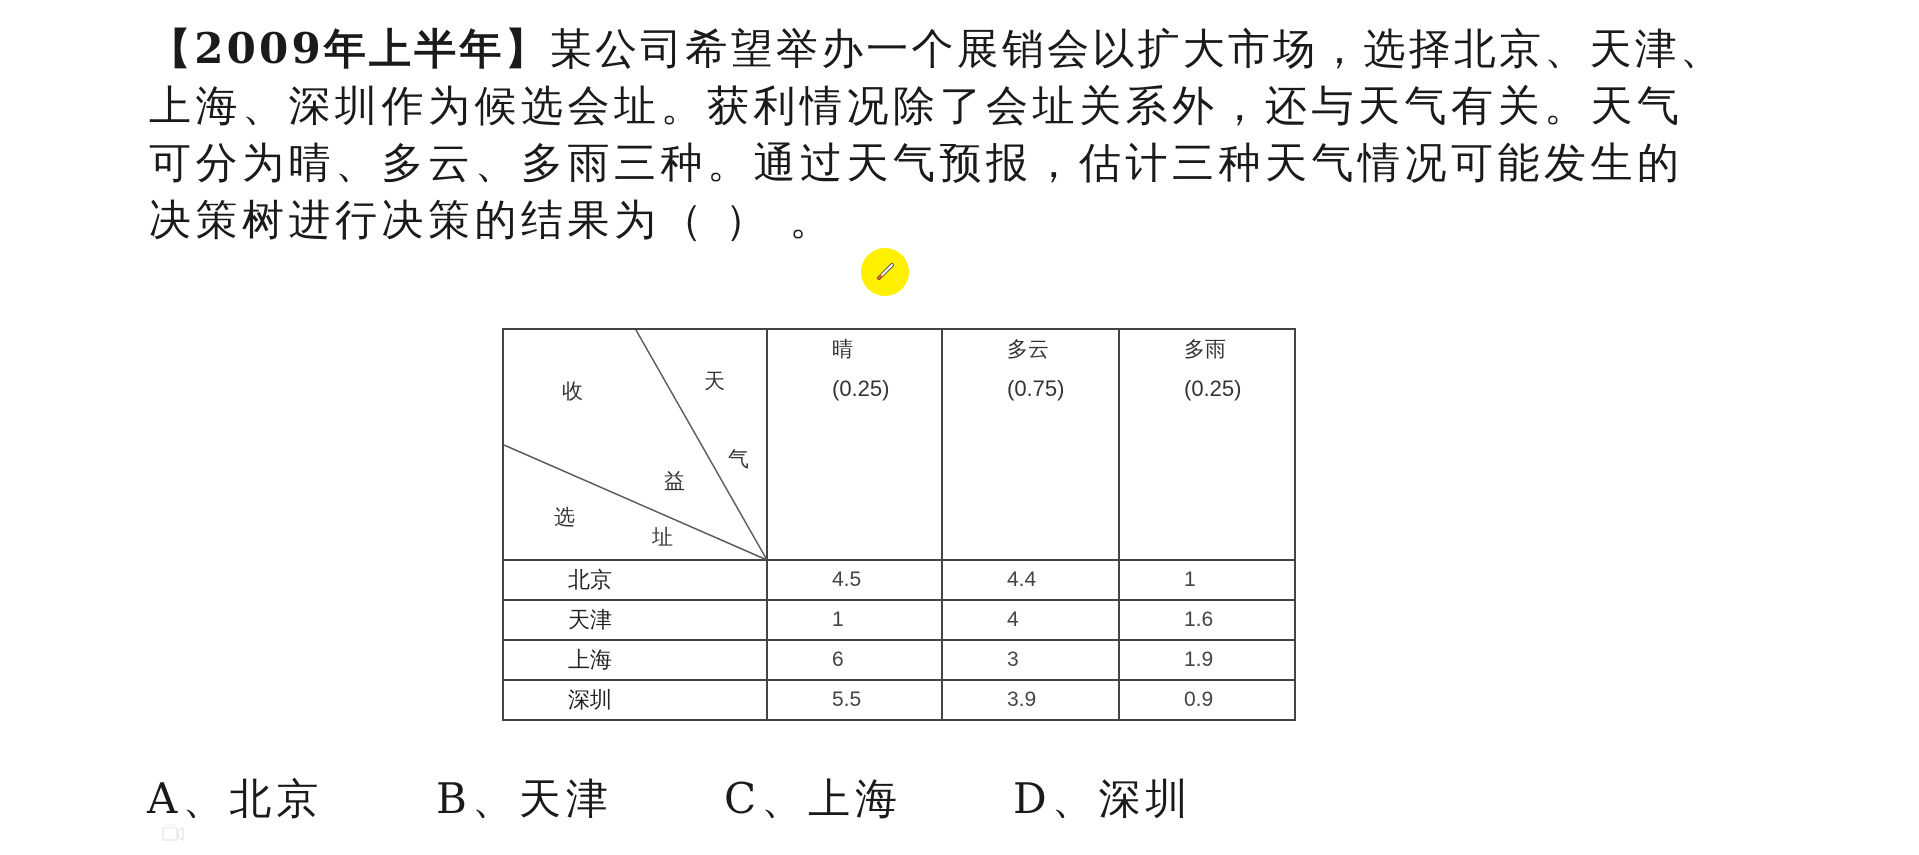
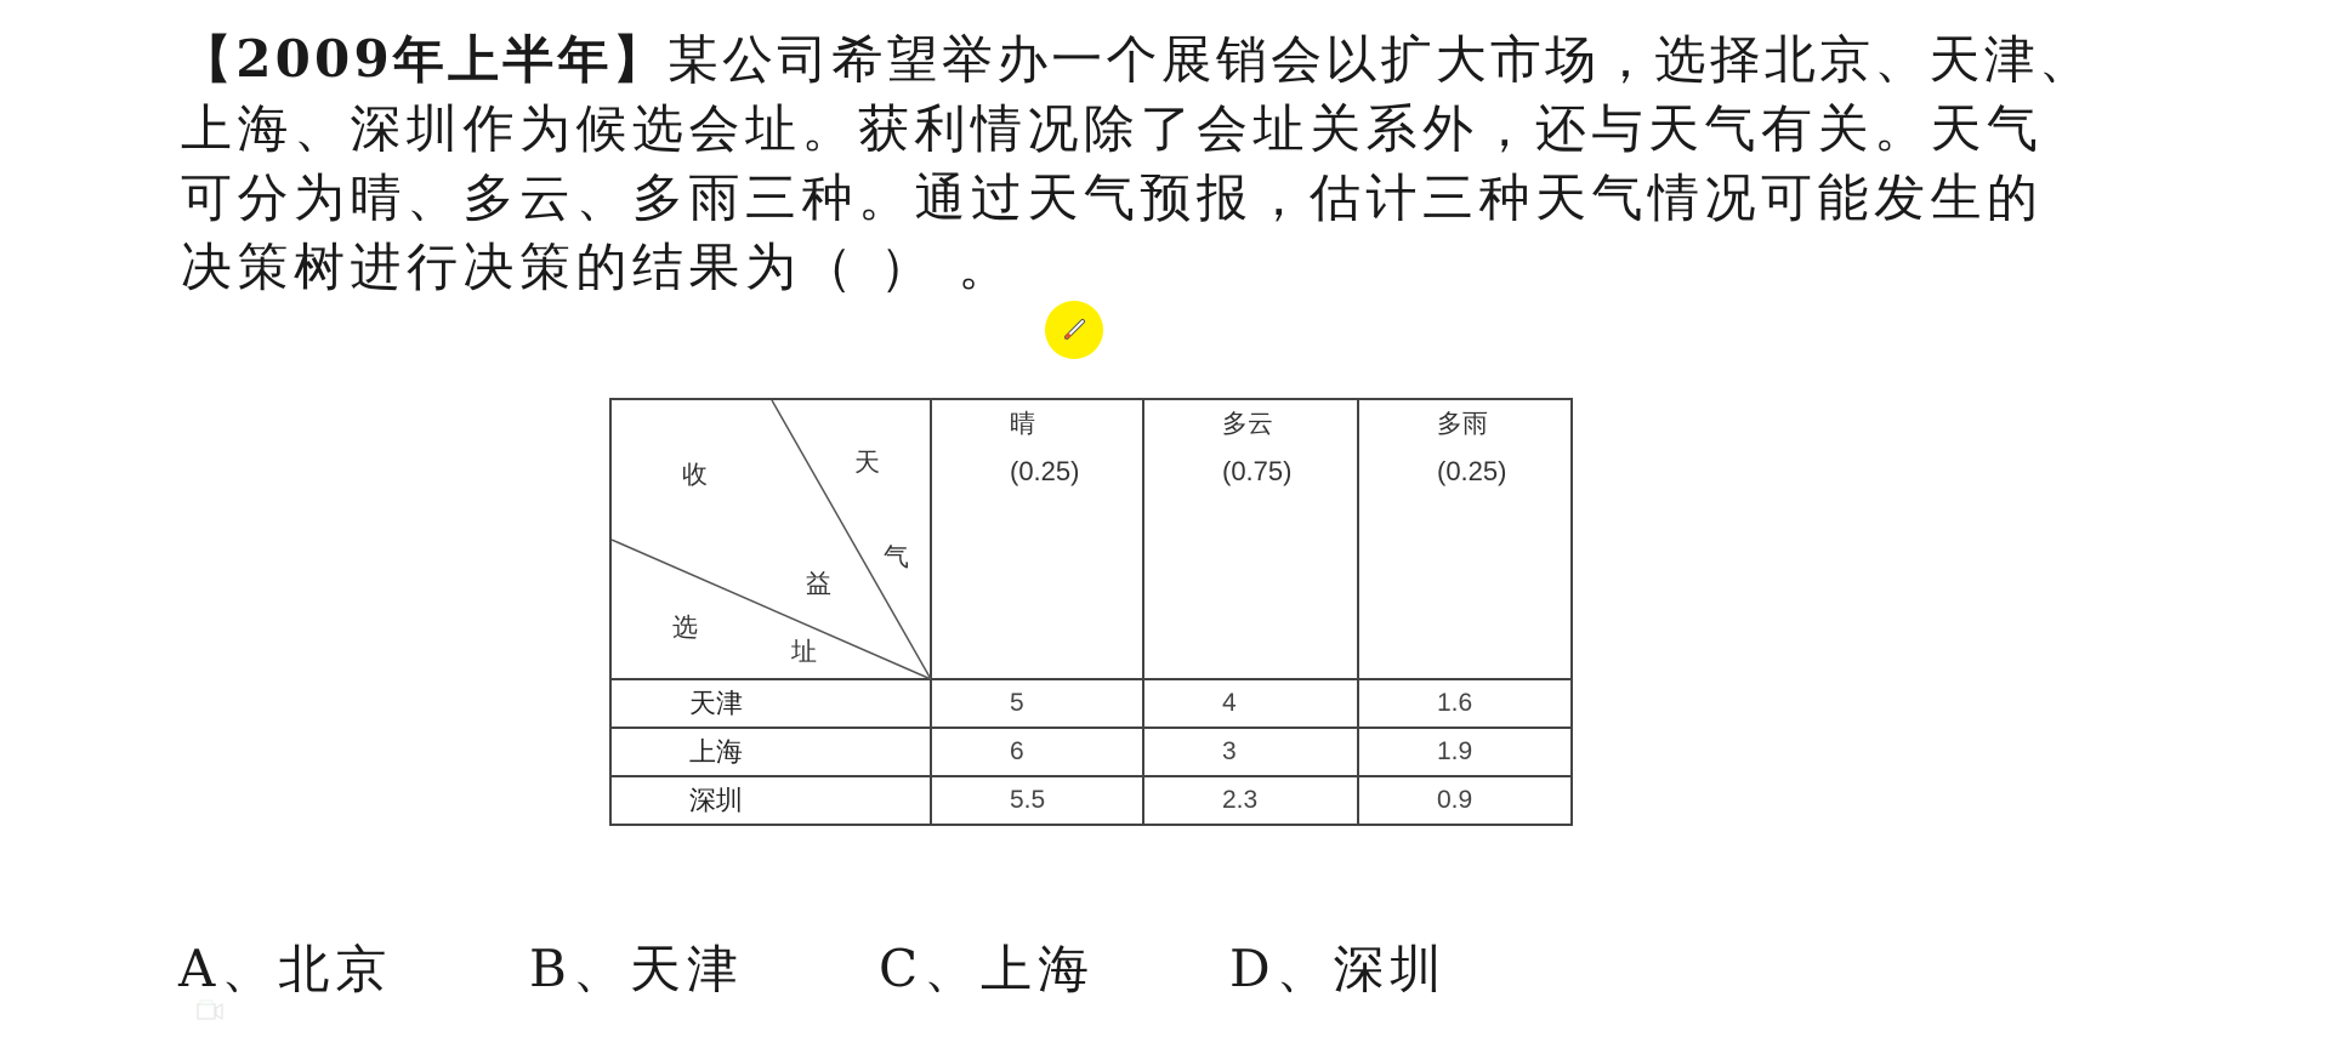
  【2009年上半年】某公司希望举办一个展销会以扩大市场，选择北京、天津、
  上海、深圳作为候选会址。获利情况除了会址关系外，还与天气有关。天气
  可分为晴、多云、多雨三种。通过天气预报，估计三种天气情况可能发生的
  决策树进行决策的结果为（ ） 。
  收 天 气 益 选 址	晴 (0.25)	多云 (0.75)	多雨 (0.25)
- 北京	4.5	4.4	1
- 天津	1	4	1.6
+ 天津	5	4	1.6
  上海	6	3	1.9
- 深圳	5.5	3.9	0.9
+ 深圳	5.5	2.3	0.9
  A、北京
  B、天津
  C、上海
  D、深圳
